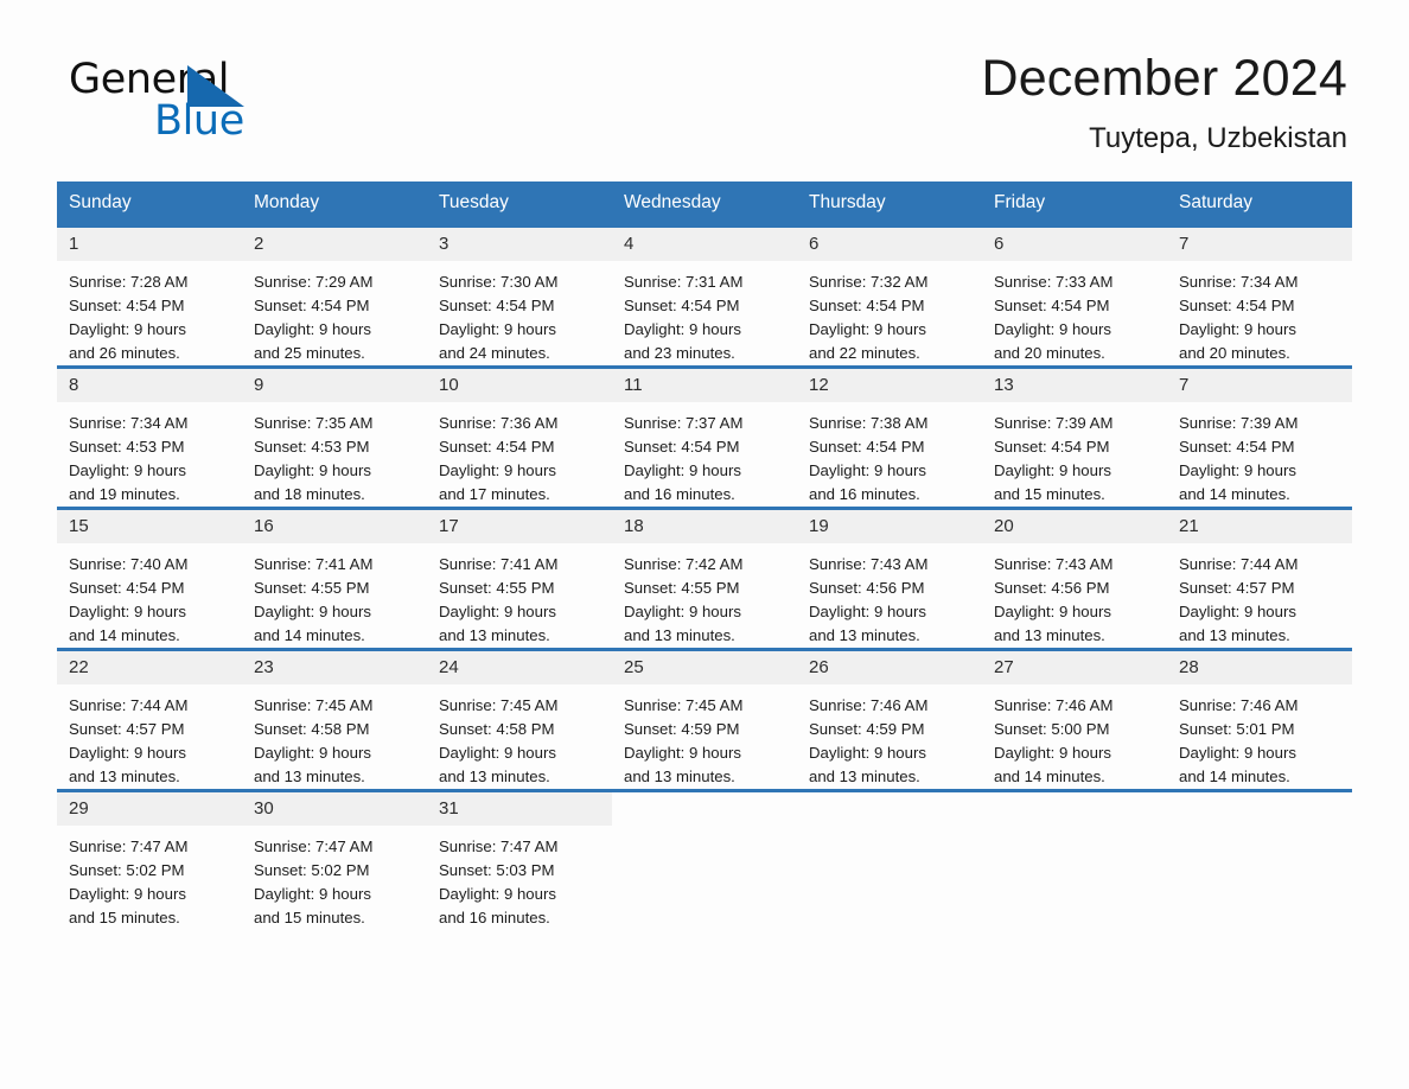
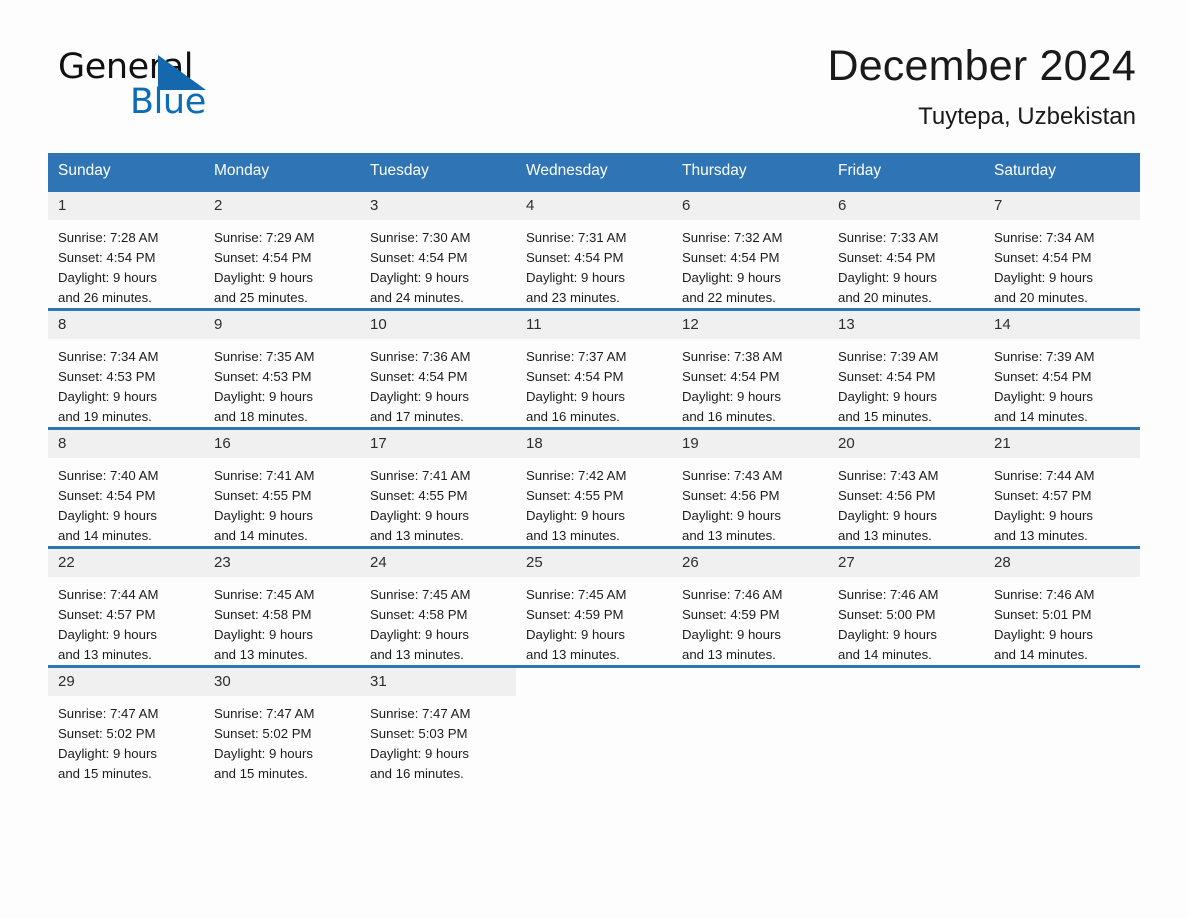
  Generl
  Blue
  December 2024
  Tuytepa, Uzbekistan
  Sunday	Monday	Tuesday	Wednesday	Thursday	Friday	Saturday
  1Sunrise: 7:28 AMSunset: 4:54 PMDaylight: 9 hoursand 26 minutes.	2Sunrise: 7:29 AMSunset: 4:54 PMDaylight: 9 hoursand 25 minutes.	3Sunrise: 7:30 AMSunset: 4:54 PMDaylight: 9 hoursand 24 minutes.	4Sunrise: 7:31 AMSunset: 4:54 PMDaylight: 9 hoursand 23 minutes.	6Sunrise: 7:32 AMSunset: 4:54 PMDaylight: 9 hoursand 22 minutes.	6Sunrise: 7:33 AMSunset: 4:54 PMDaylight: 9 hoursand 20 minutes.	7Sunrise: 7:34 AMSunset: 4:54 PMDaylight: 9 hoursand 20 minutes.
- 8Sunrise: 7:34 AMSunset: 4:53 PMDaylight: 9 hoursand 19 minutes.	9Sunrise: 7:35 AMSunset: 4:53 PMDaylight: 9 hoursand 18 minutes.	10Sunrise: 7:36 AMSunset: 4:54 PMDaylight: 9 hoursand 17 minutes.	11Sunrise: 7:37 AMSunset: 4:54 PMDaylight: 9 hoursand 16 minutes.	12Sunrise: 7:38 AMSunset: 4:54 PMDaylight: 9 hoursand 16 minutes.	13Sunrise: 7:39 AMSunset: 4:54 PMDaylight: 9 hoursand 15 minutes.	7Sunrise: 7:39 AMSunset: 4:54 PMDaylight: 9 hoursand 14 minutes.
+ 8Sunrise: 7:34 AMSunset: 4:53 PMDaylight: 9 hoursand 19 minutes.	9Sunrise: 7:35 AMSunset: 4:53 PMDaylight: 9 hoursand 18 minutes.	10Sunrise: 7:36 AMSunset: 4:54 PMDaylight: 9 hoursand 17 minutes.	11Sunrise: 7:37 AMSunset: 4:54 PMDaylight: 9 hoursand 16 minutes.	12Sunrise: 7:38 AMSunset: 4:54 PMDaylight: 9 hoursand 16 minutes.	13Sunrise: 7:39 AMSunset: 4:54 PMDaylight: 9 hoursand 15 minutes.	14Sunrise: 7:39 AMSunset: 4:54 PMDaylight: 9 hoursand 14 minutes.
- 15Sunrise: 7:40 AMSunset: 4:54 PMDaylight: 9 hoursand 14 minutes.	16Sunrise: 7:41 AMSunset: 4:55 PMDaylight: 9 hoursand 14 minutes.	17Sunrise: 7:41 AMSunset: 4:55 PMDaylight: 9 hoursand 13 minutes.	18Sunrise: 7:42 AMSunset: 4:55 PMDaylight: 9 hoursand 13 minutes.	19Sunrise: 7:43 AMSunset: 4:56 PMDaylight: 9 hoursand 13 minutes.	20Sunrise: 7:43 AMSunset: 4:56 PMDaylight: 9 hoursand 13 minutes.	21Sunrise: 7:44 AMSunset: 4:57 PMDaylight: 9 hoursand 13 minutes.
+ 8Sunrise: 7:40 AMSunset: 4:54 PMDaylight: 9 hoursand 14 minutes.	16Sunrise: 7:41 AMSunset: 4:55 PMDaylight: 9 hoursand 14 minutes.	17Sunrise: 7:41 AMSunset: 4:55 PMDaylight: 9 hoursand 13 minutes.	18Sunrise: 7:42 AMSunset: 4:55 PMDaylight: 9 hoursand 13 minutes.	19Sunrise: 7:43 AMSunset: 4:56 PMDaylight: 9 hoursand 13 minutes.	20Sunrise: 7:43 AMSunset: 4:56 PMDaylight: 9 hoursand 13 minutes.	21Sunrise: 7:44 AMSunset: 4:57 PMDaylight: 9 hoursand 13 minutes.
  22Sunrise: 7:44 AMSunset: 4:57 PMDaylight: 9 hoursand 13 minutes.	23Sunrise: 7:45 AMSunset: 4:58 PMDaylight: 9 hoursand 13 minutes.	24Sunrise: 7:45 AMSunset: 4:58 PMDaylight: 9 hoursand 13 minutes.	25Sunrise: 7:45 AMSunset: 4:59 PMDaylight: 9 hoursand 13 minutes.	26Sunrise: 7:46 AMSunset: 4:59 PMDaylight: 9 hoursand 13 minutes.	27Sunrise: 7:46 AMSunset: 5:00 PMDaylight: 9 hoursand 14 minutes.	28Sunrise: 7:46 AMSunset: 5:01 PMDaylight: 9 hoursand 14 minutes.
  29Sunrise: 7:47 AMSunset: 5:02 PMDaylight: 9 hoursand 15 minutes.	30Sunrise: 7:47 AMSunset: 5:02 PMDaylight: 9 hoursand 15 minutes.	31Sunrise: 7:47 AMSunset: 5:03 PMDaylight: 9 hoursand 16 minutes.
